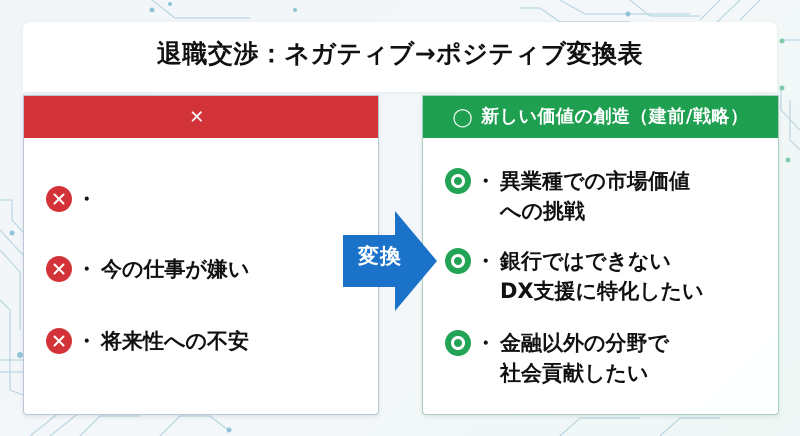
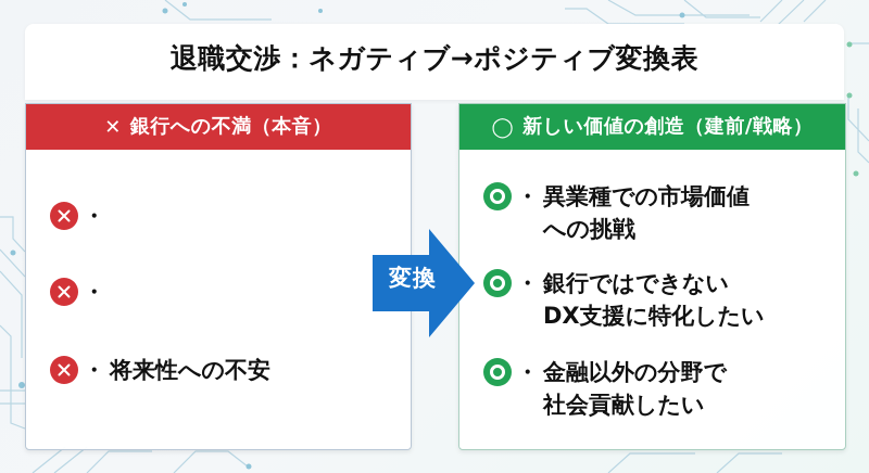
  退職交渉：ネガティブ→ポジティブ変換表
  ✕
+ 銀行への不満（本音）
  ・
  ・
- 今の仕事が嫌い
  ・
  将来性への不安
  ◯
  新しい価値の創造（建前/戦略）
  ・
  異業種での市場価値
  への挑戦
  ・
  銀行ではできない
  DX支援に特化したい
  ・
  金融以外の分野で
  社会貢献したい
  変換
